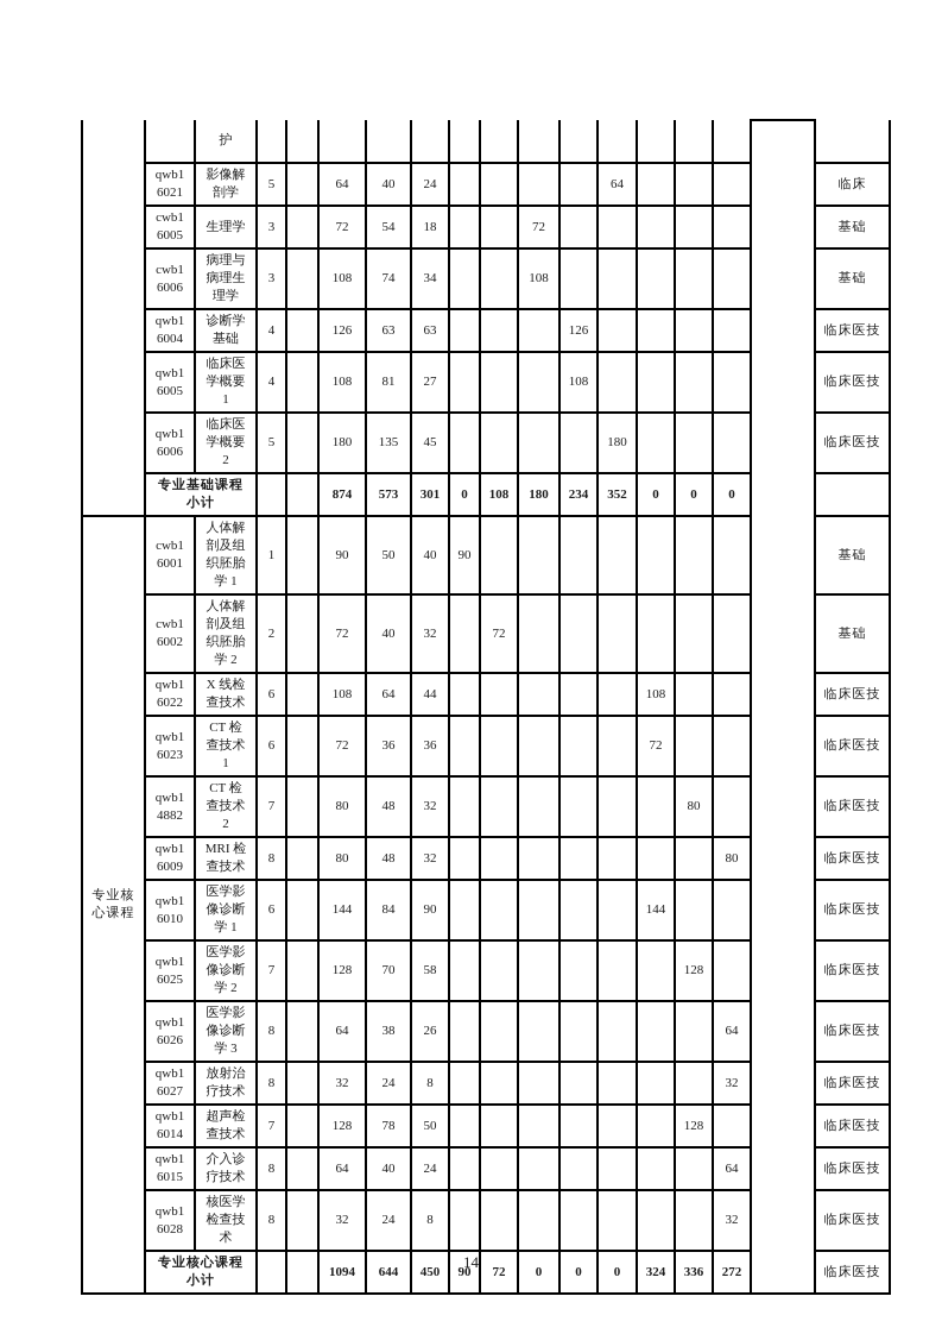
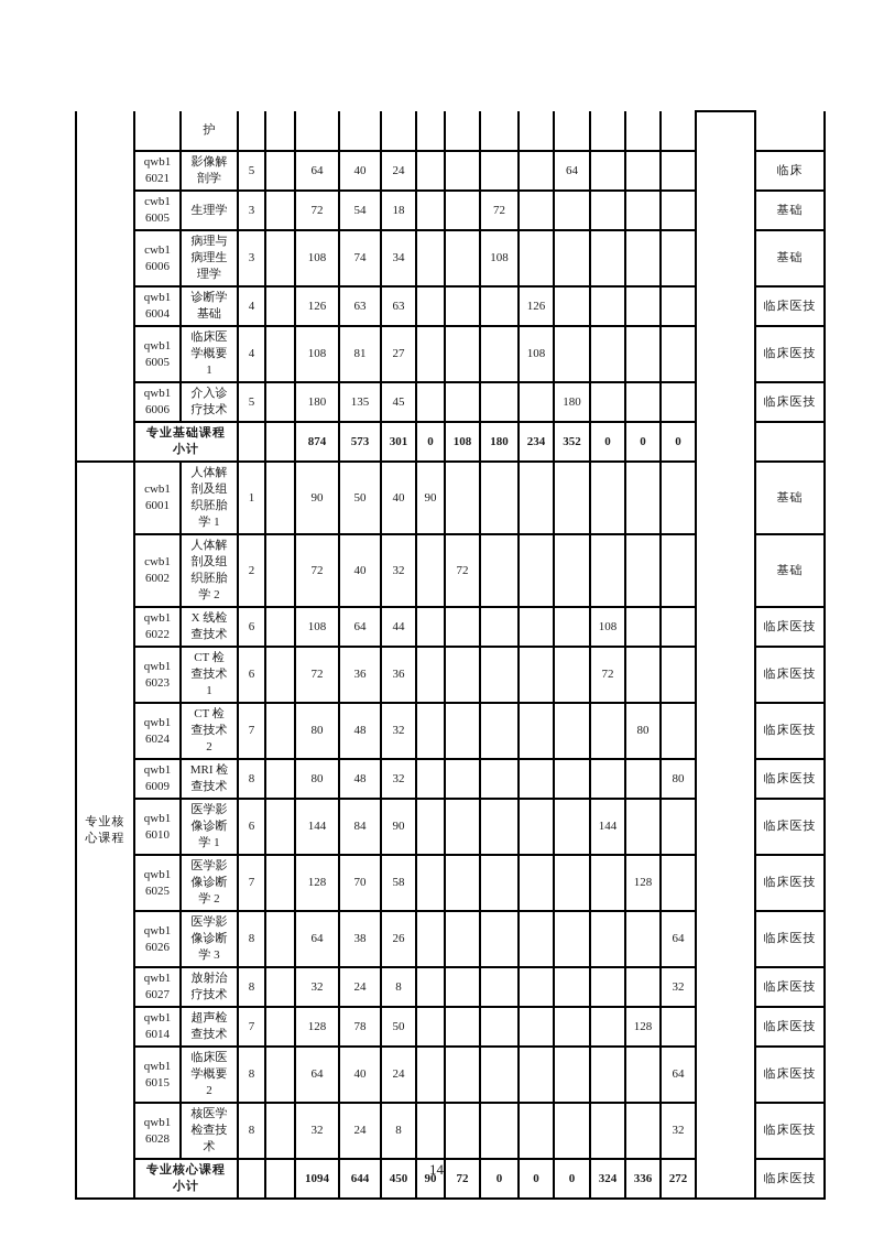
  		护
  qwb1 6021	影像解 剖学	5		64	40	24					64				临床
  cwb1 6005	生理学	3		72	54	18			72						基础
  cwb1 6006	病理与 病理生 理学	3		108	74	34			108						基础
  qwb1 6004	诊断学 基础	4		126	63	63				126					临床医技
  qwb1 6005	临床医 学概要 1	4		108	81	27				108					临床医技
- qwb1 6006	临床医 学概要 2	5		180	135	45					180				临床医技
+ qwb1 6006	介入诊 疗技术	5		180	135	45					180				临床医技
  专业基础课程 小计			874	573	301	0	108	180	234	352	0	0	0
  专业核 心课程	cwb1 6001	人体解 剖及组 织胚胎 学 1	1		90	50	40	90								基础
  cwb1 6002	人体解 剖及组 织胚胎 学 2	2		72	40	32		72							基础
  qwb1 6022	X 线检 查技术	6		108	64	44						108			临床医技
  qwb1 6023	CT 检 查技术 1	6		72	36	36						72			临床医技
- qwb1 4882	CT 检 查技术 2	7		80	48	32							80		临床医技
+ qwb1 6024	CT 检 查技术 2	7		80	48	32							80		临床医技
  qwb1 6009	MRI 检 查技术	8		80	48	32								80	临床医技
  qwb1 6010	医学影 像诊断 学 1	6		144	84	90						144			临床医技
  qwb1 6025	医学影 像诊断 学 2	7		128	70	58							128		临床医技
  qwb1 6026	医学影 像诊断 学 3	8		64	38	26								64	临床医技
  qwb1 6027	放射治 疗技术	8		32	24	8								32	临床医技
  qwb1 6014	超声检 查技术	7		128	78	50							128		临床医技
- qwb1 6015	介入诊 疗技术	8		64	40	24								64	临床医技
+ qwb1 6015	临床医 学概要 2	8		64	40	24								64	临床医技
  qwb1 6028	核医学 检查技 术	8		32	24	8								32	临床医技
  专业核心课程 小计			1094	644	450	90	72	0	0	0	324	336	272	临床医技
  14
